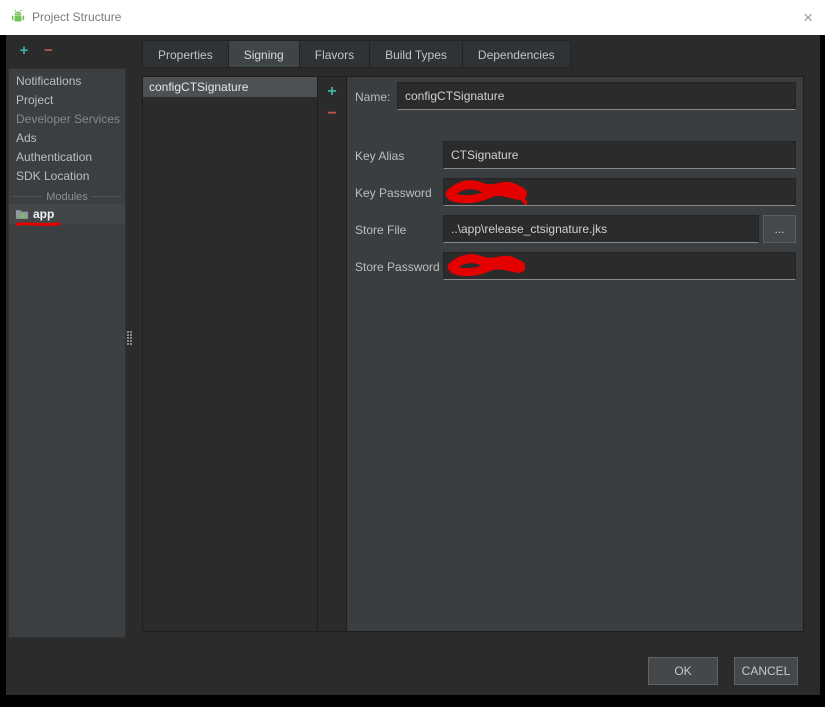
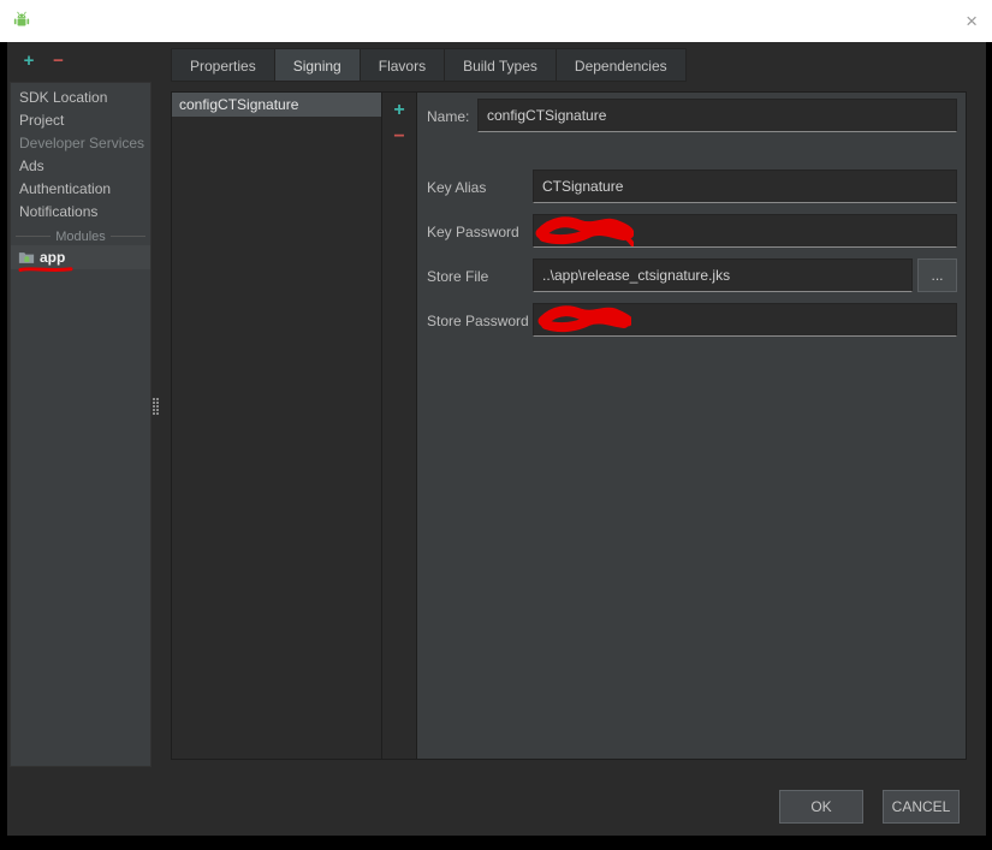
- Project Structure
  ×
  + −
- Notifications
+ SDK Location
  Project
  Developer Services
  Ads
  Authentication
- SDK Location
+ Notifications
  Modules
  app
  Properties
  Signing
  Flavors
  Build Types
  Dependencies
  configCTSignature
  + −
  Name:
  configCTSignature
  Key Alias
  CTSignature
  Key Password
  Store File
  ..\app\release_ctsignature.jks
  ...
  Store Password
  OK
  CANCEL
